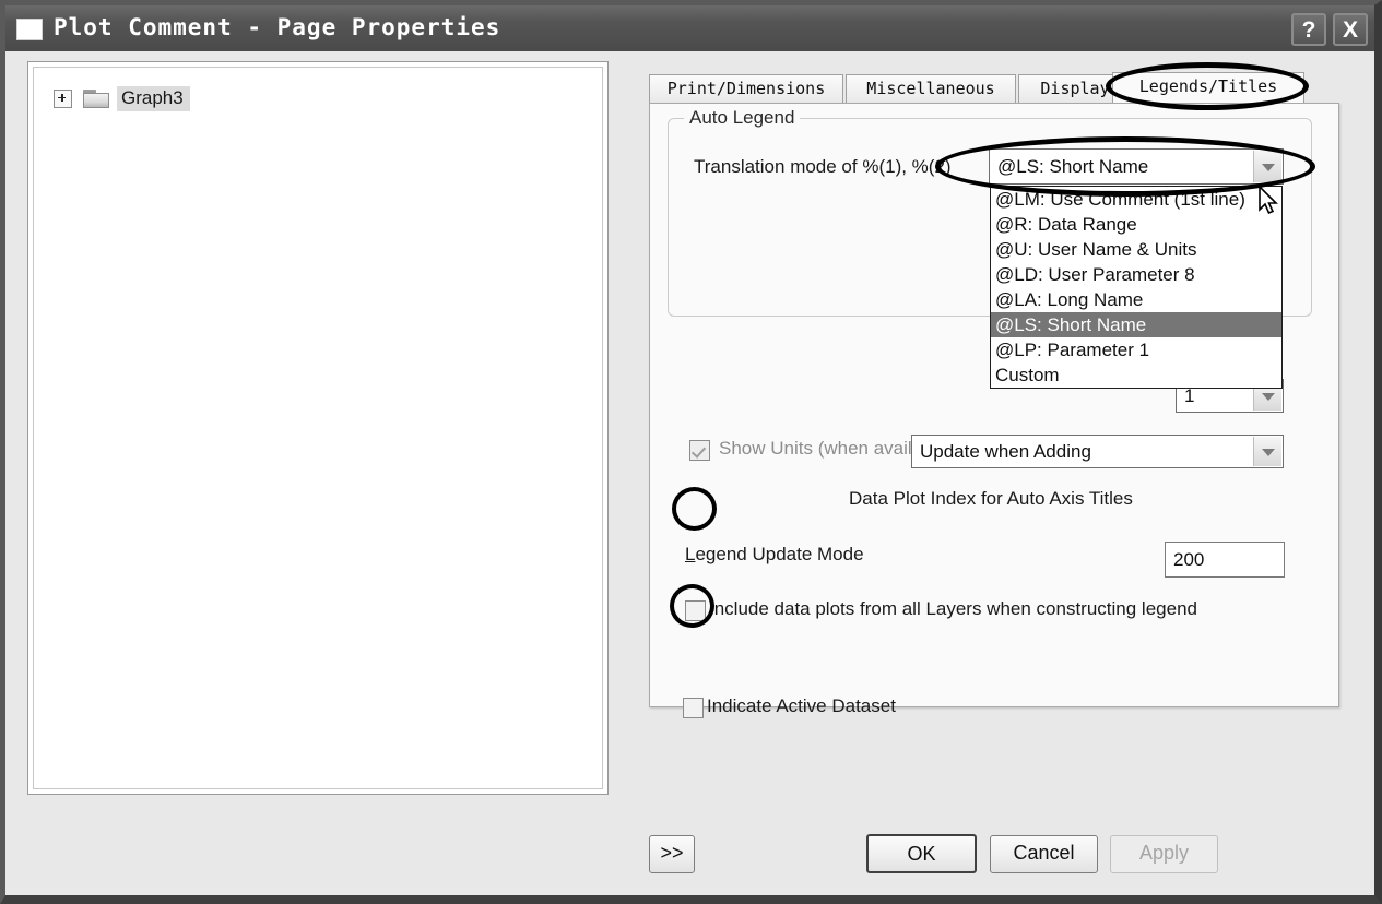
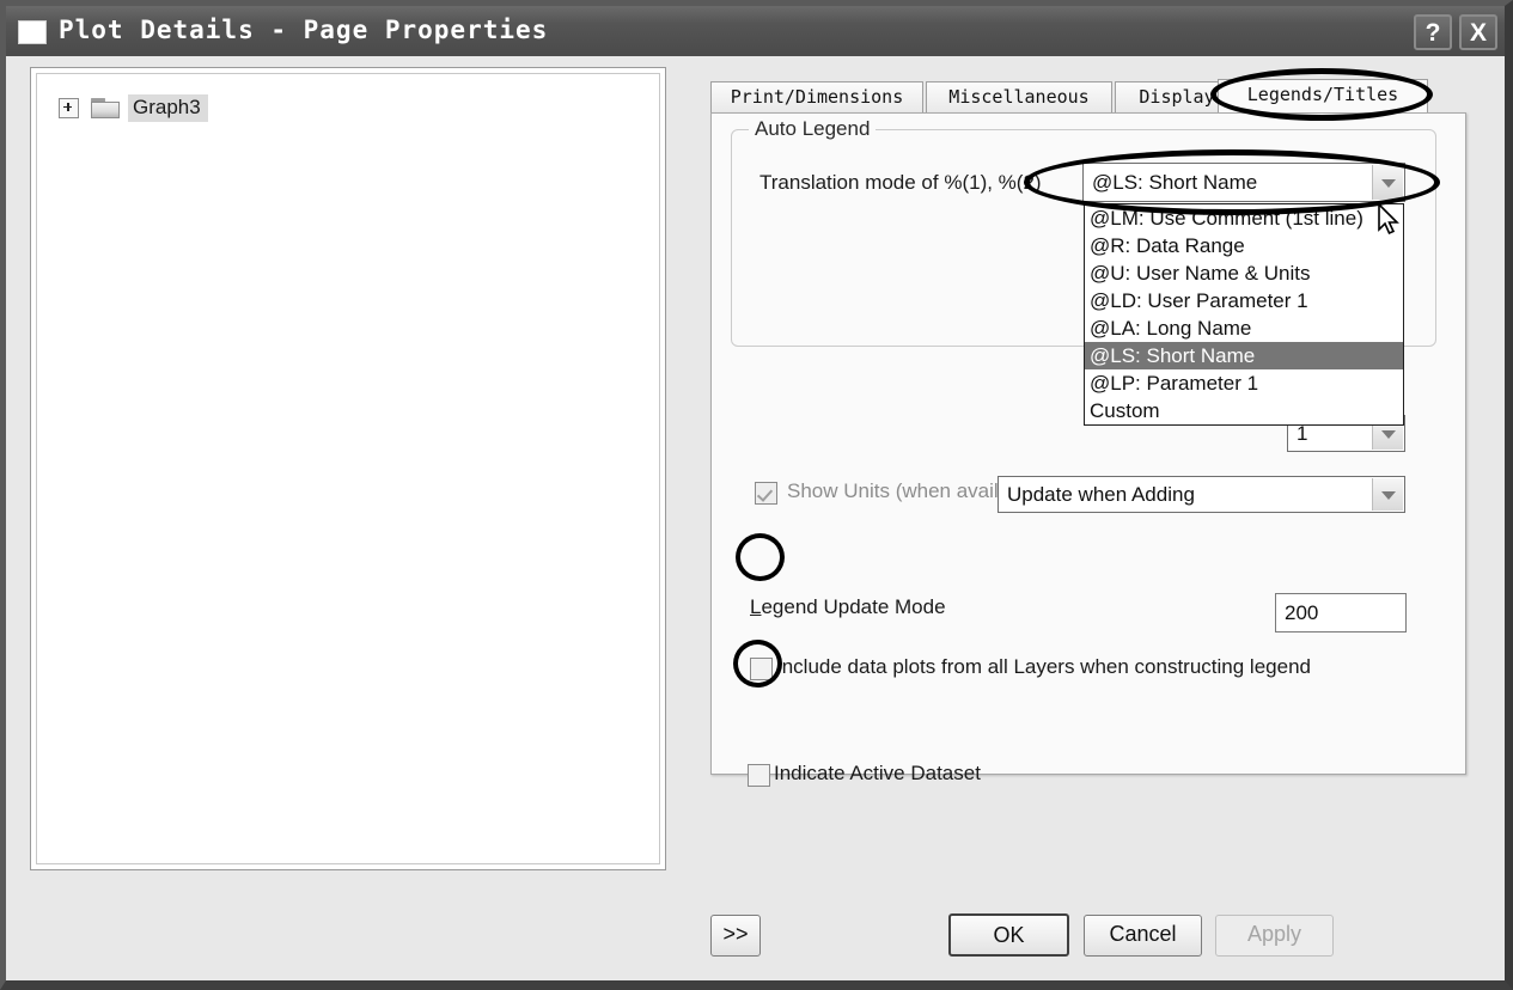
- Plot Comment - Page Properties
+ Plot Details - Page Properties
  ?
  X
  Graph3
  Print/Dimensions
  Miscellaneous
  Display
  Legends/Titles
  Auto Legend
  Translation mode of %(1), %(2)
  Show Units (when avail
- Data Plot Index for Auto Axis Titles
  Legend Update Mode
  Include data plots from all Layers when constructing legend
  Indicate Active Dataset
  @LS: Short Name
  1
  Update when Adding
  200
  @LM: Use Comment (1st line)
  @R: Data Range
  @U: User Name & Units
- @LD: User Parameter 8
+ @LD: User Parameter 1
  @LA: Long Name
  @LS: Short Name
  @LP: Parameter 1
  Custom
  >>
  OK
  Cancel
  Apply
